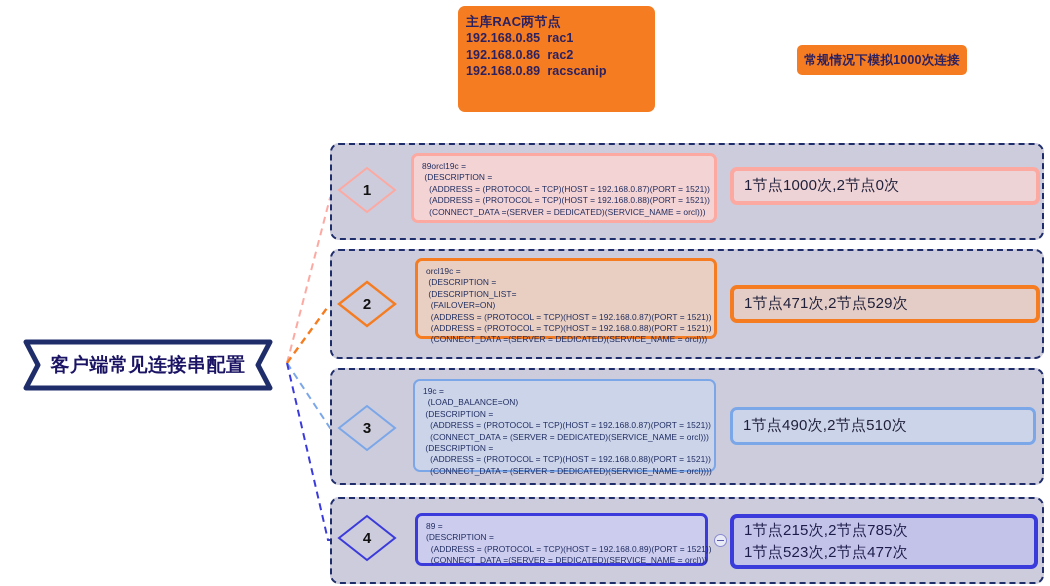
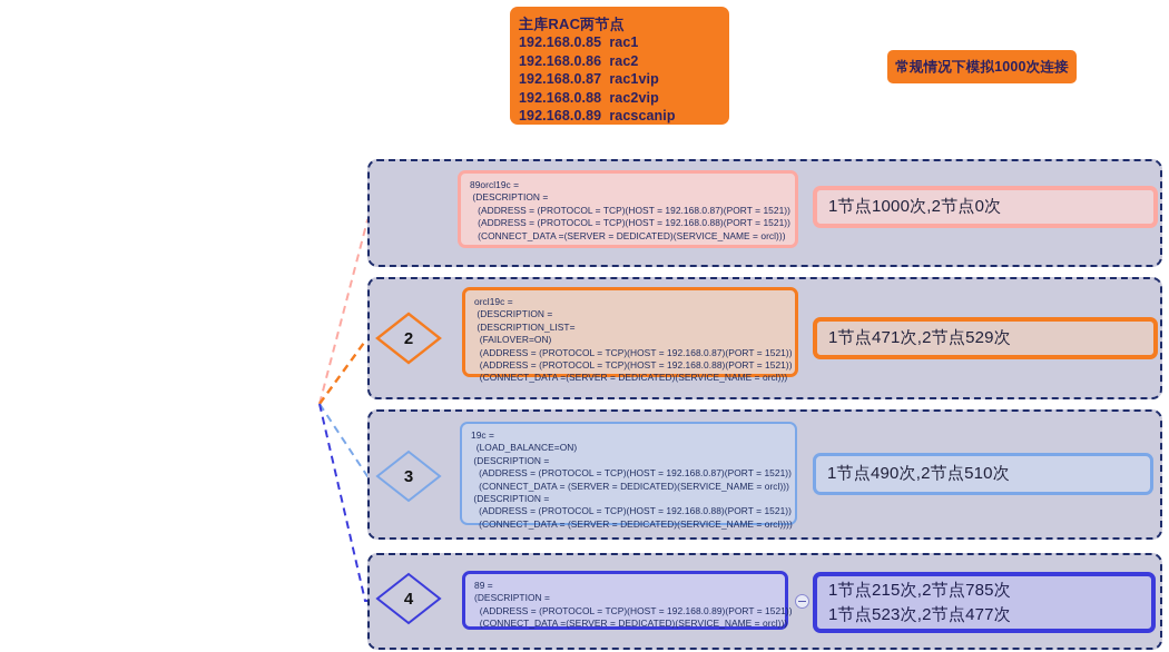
  主库RAC两节点
  192.168.0.85 rac1
  192.168.0.86 rac2
+ 192.168.0.87 rac1vip
+ 192.168.0.88 rac2vip
  192.168.0.89 racscanip
  常规情况下模拟1000次连接
- 客户端常见连接串配置
- 1
  89orcl19c =
  (DESCRIPTION =
  (ADDRESS = (PROTOCOL = TCP)(HOST = 192.168.0.87)(PORT = 1521))
  (ADDRESS = (PROTOCOL = TCP)(HOST = 192.168.0.88)(PORT = 1521))
  (CONNECT_DATA =(SERVER = DEDICATED)(SERVICE_NAME = orcl)))
  1节点1000次,2节点0次
  2
  orcl19c =
  (DESCRIPTION =
  (DESCRIPTION_LIST=
  (FAILOVER=ON)
  (ADDRESS = (PROTOCOL = TCP)(HOST = 192.168.0.87)(PORT = 1521))
  (ADDRESS = (PROTOCOL = TCP)(HOST = 192.168.0.88)(PORT = 1521))
  (CONNECT_DATA =(SERVER = DEDICATED)(SERVICE_NAME = orcl)))
  1节点471次,2节点529次
  3
  19c =
  (LOAD_BALANCE=ON)
  (DESCRIPTION =
  (ADDRESS = (PROTOCOL = TCP)(HOST = 192.168.0.87)(PORT = 1521))
  (CONNECT_DATA = (SERVER = DEDICATED)(SERVICE_NAME = orcl)))
  (DESCRIPTION =
  (ADDRESS = (PROTOCOL = TCP)(HOST = 192.168.0.88)(PORT = 1521))
  (CONNECT_DATA = (SERVER = DEDICATED)(SERVICE_NAME = orcl))))
  1节点490次,2节点510次
  4
  89 =
  (DESCRIPTION =
  (ADDRESS = (PROTOCOL = TCP)(HOST = 192.168.0.89)(PORT = 1521))
  (CONNECT_DATA =(SERVER = DEDICATED)(SERVICE_NAME = orcl)))
  1节点215次,2节点785次
  1节点523次,2节点477次
